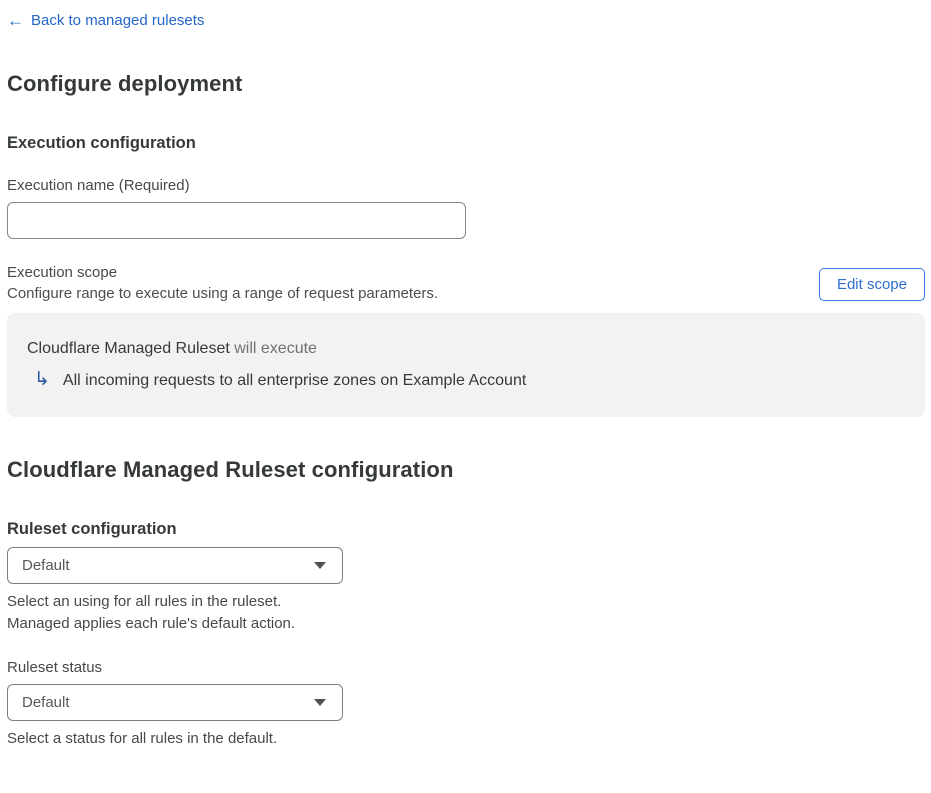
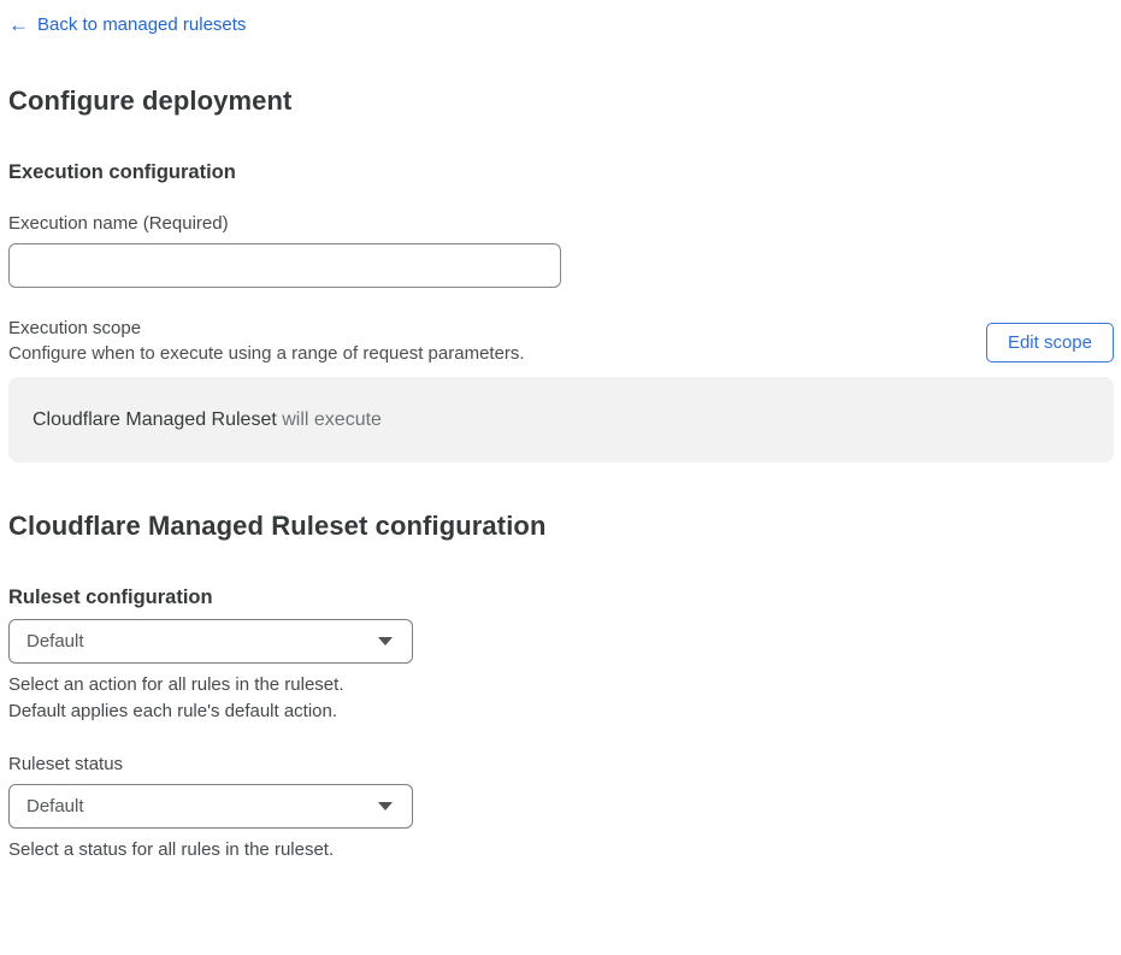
  ←
  Back to managed rulesets
  Configure deployment
  Execution configuration
  Execution name (Required)
  Execution scope
- Configure range to execute using a range of request parameters.
+ Configure when to execute using a range of request parameters.
  Edit scope
  Cloudflare Managed Ruleset will execute
- ↳
- All incoming requests to all enterprise zones on Example Account
  Cloudflare Managed Ruleset configuration
  Ruleset configuration
  Default
- Select an using for all rules in the ruleset.
+ Select an action for all rules in the ruleset.
- Managed applies each rule's default action.
+ Default applies each rule's default action.
  Ruleset status
  Default
- Select a status for all rules in the default.
+ Select a status for all rules in the ruleset.
